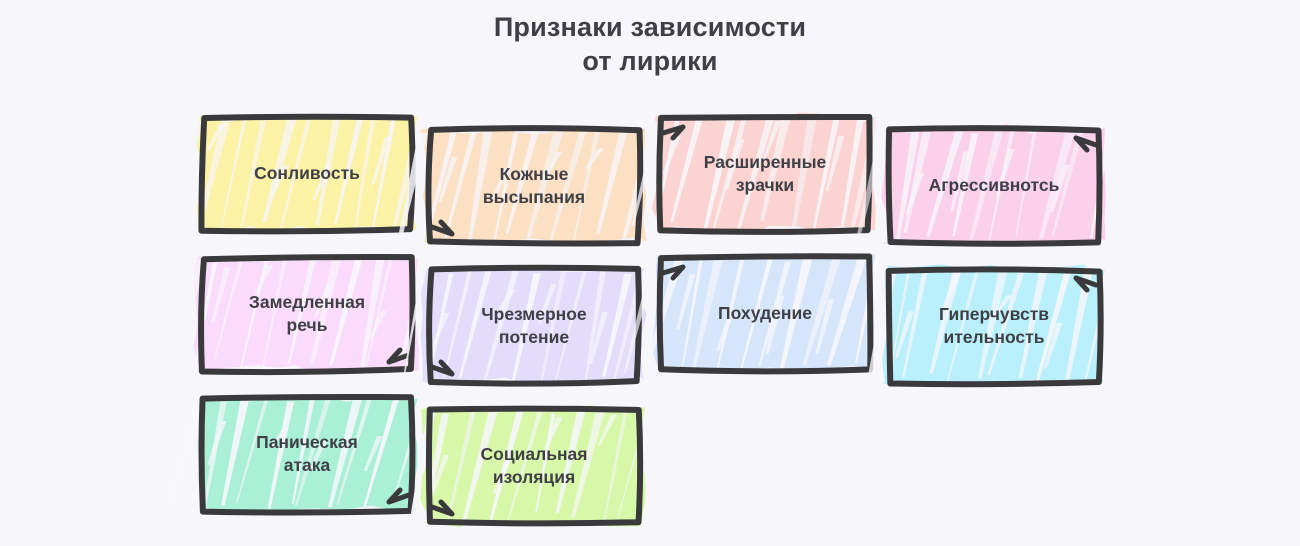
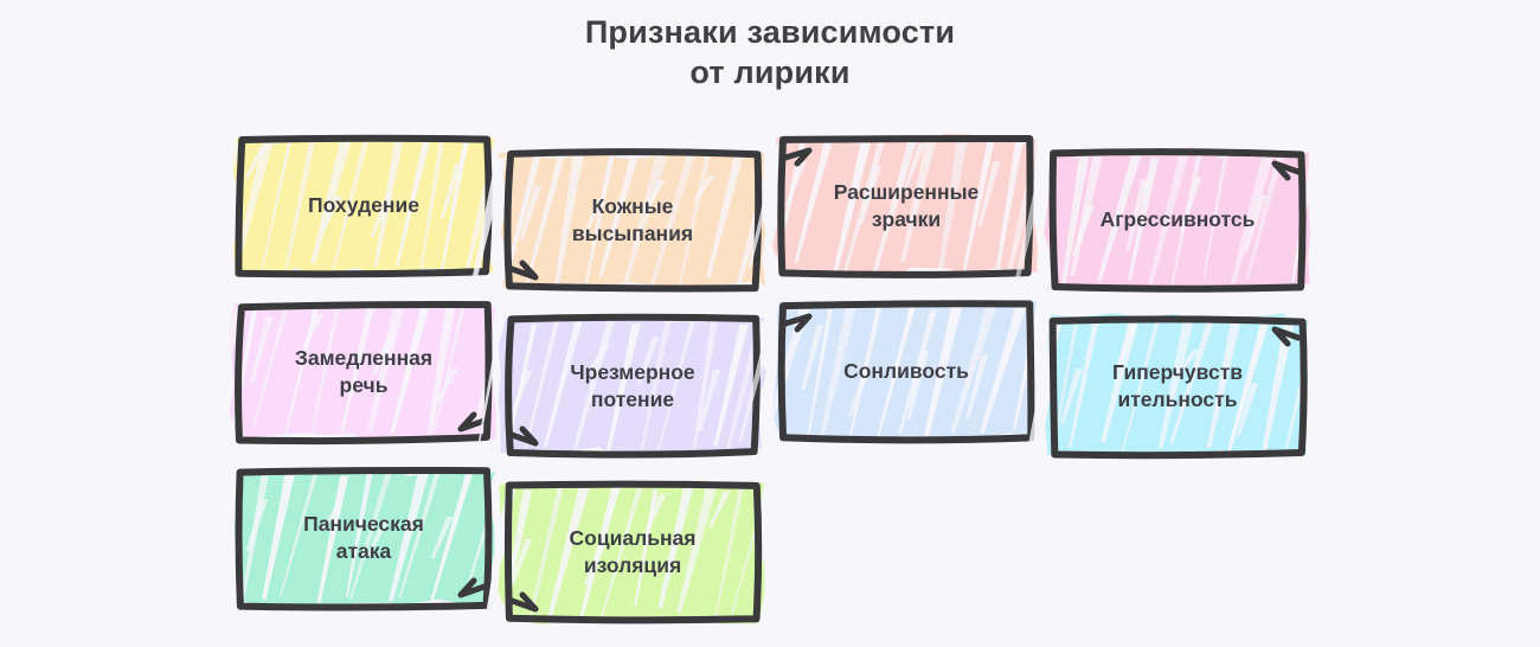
  Признаки зависимости
  от лирики
- Сонливость
+ Похудение
  Кожные
  высыпания
  Расширенные
  зрачки
  Агрессивнотсь
  Замедленная
  речь
  Чрезмерное
  потение
- Похудение
+ Сонливость
  Гиперчувств
  ительность
  Паническая
  атака
  Социальная
  изоляция
